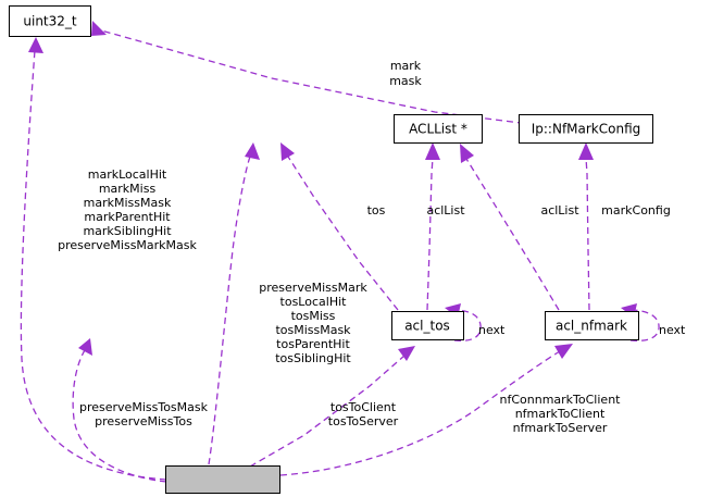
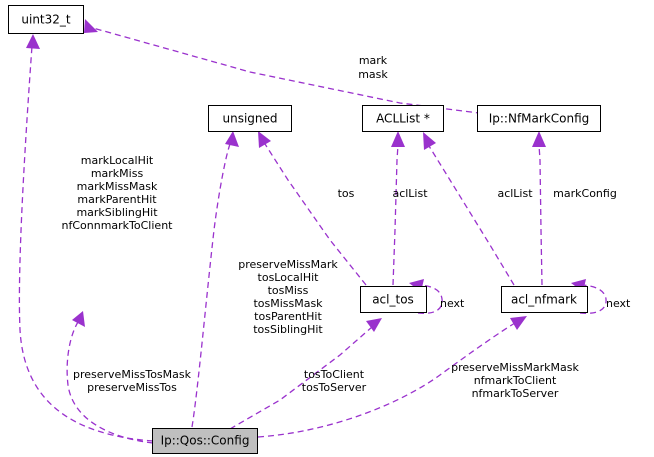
  mark
  mask
  markLocalHit
  markMiss
  markMissMask
  markParentHit
  markSiblingHit
- preserveMissMarkMask
+ nfConnmarkToClient
  preserveMissMark
  tosLocalHit
  tosMiss
  tosMissMask
  tosParentHit
  tosSiblingHit
  tos
  aclList
  aclList
  markConfig
  preserveMissTosMask
  preserveMissTos
  tosToClient
  tosToServer
- nfConnmarkToClient
+ preserveMissMarkMask
  nfmarkToClient
  nfmarkToServer
  next
  next
  uint32_t
+ unsigned
  ACLList *
  Ip::NfMarkConfig
  acl_tos
  acl_nfmark
+ Ip::Qos::Config
